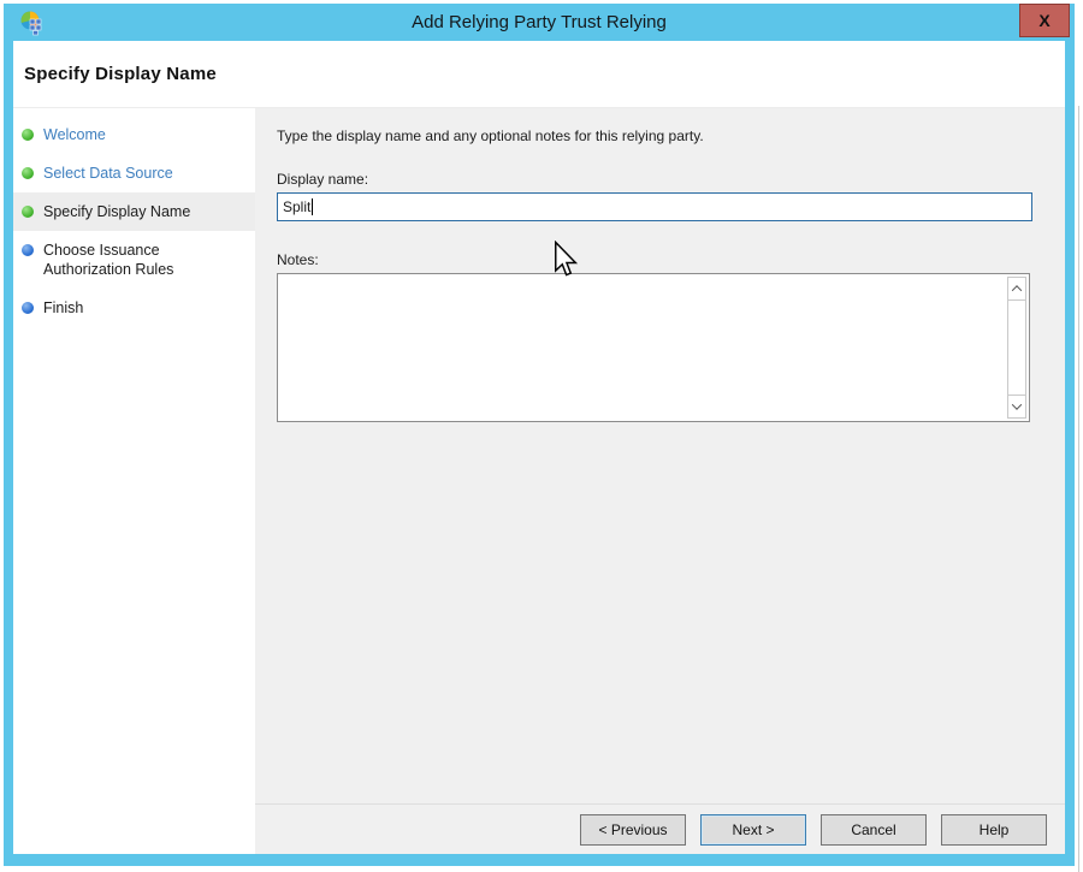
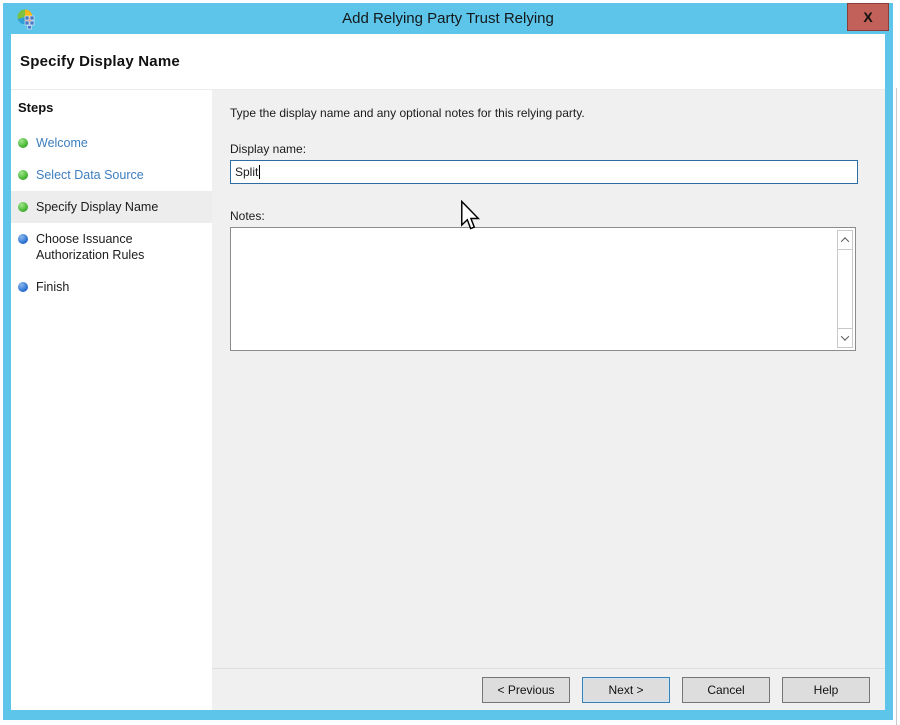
  Add Relying Party Trust Relying
  X
  Specify Display Name
+ Steps
  Welcome
  Select Data Source
  Specify Display Name
  Choose Issuance Authorization Rules
  Finish
  Type the display name and any optional notes for this relying party.
  Display name:
  Split
  Notes:
  < Previous
  Next >
  Cancel
  Help
